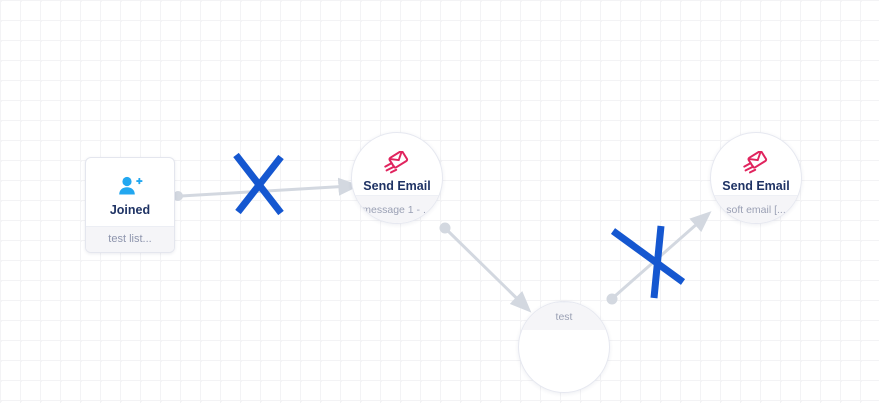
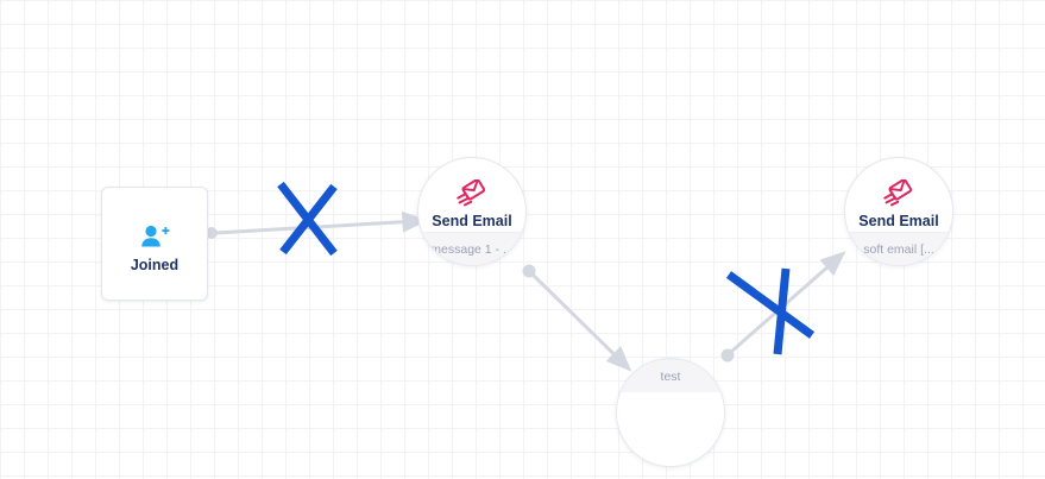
  Joined
- test list...
  Send Email
  message 1 - ..
  test
  Send Email
  soft email [...
